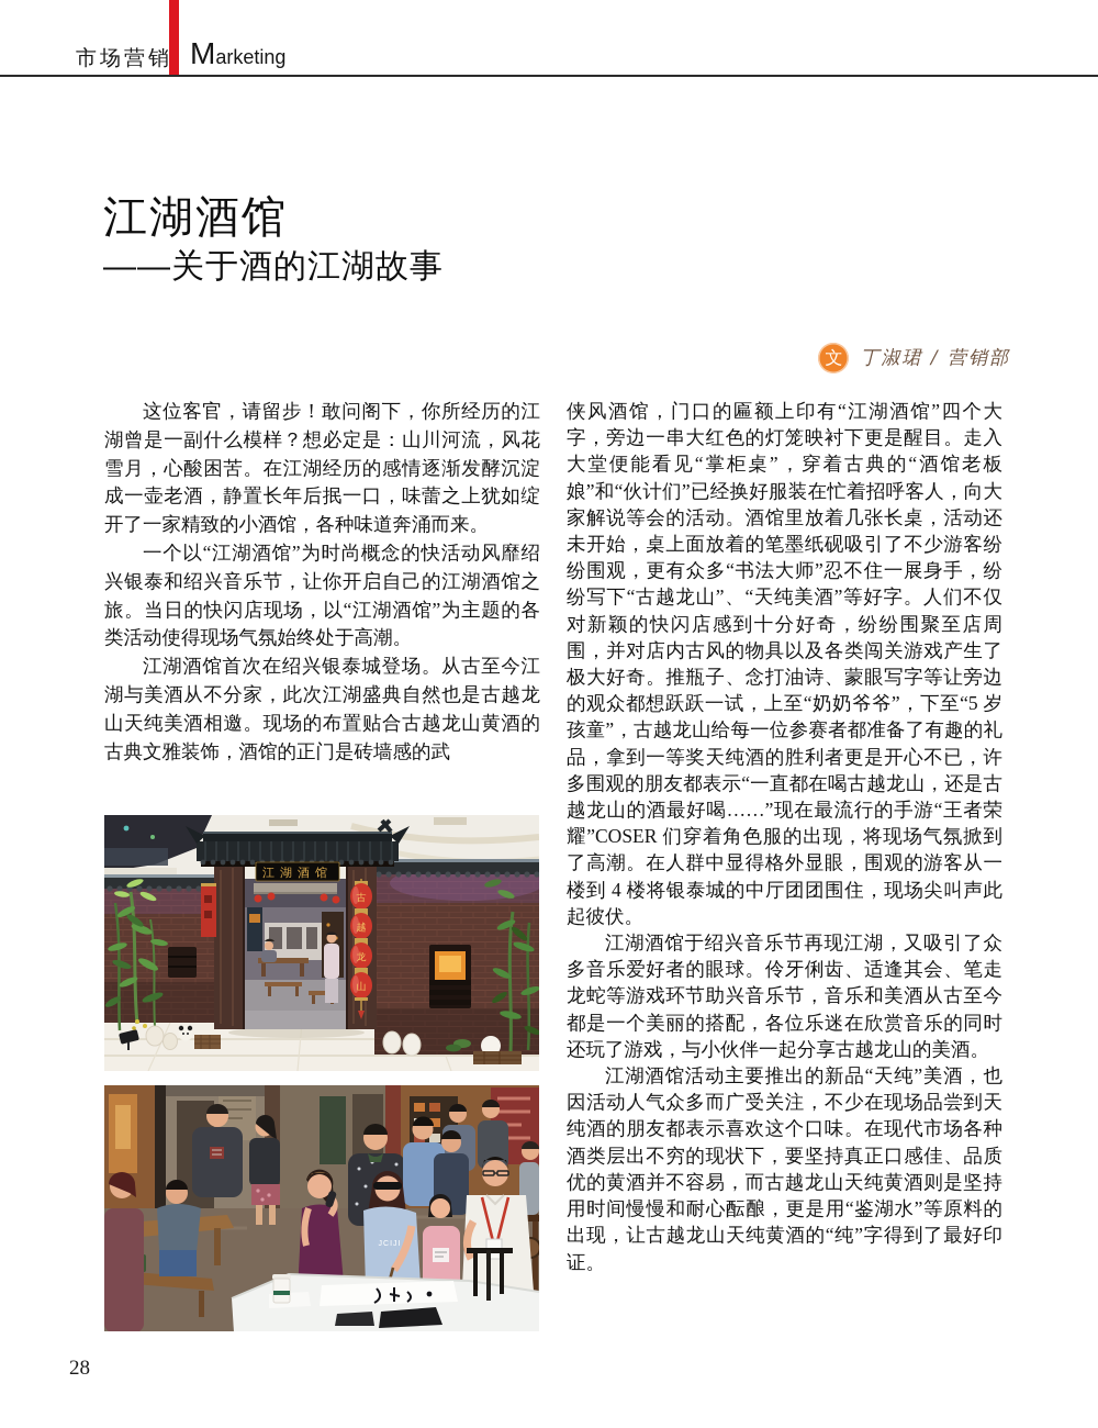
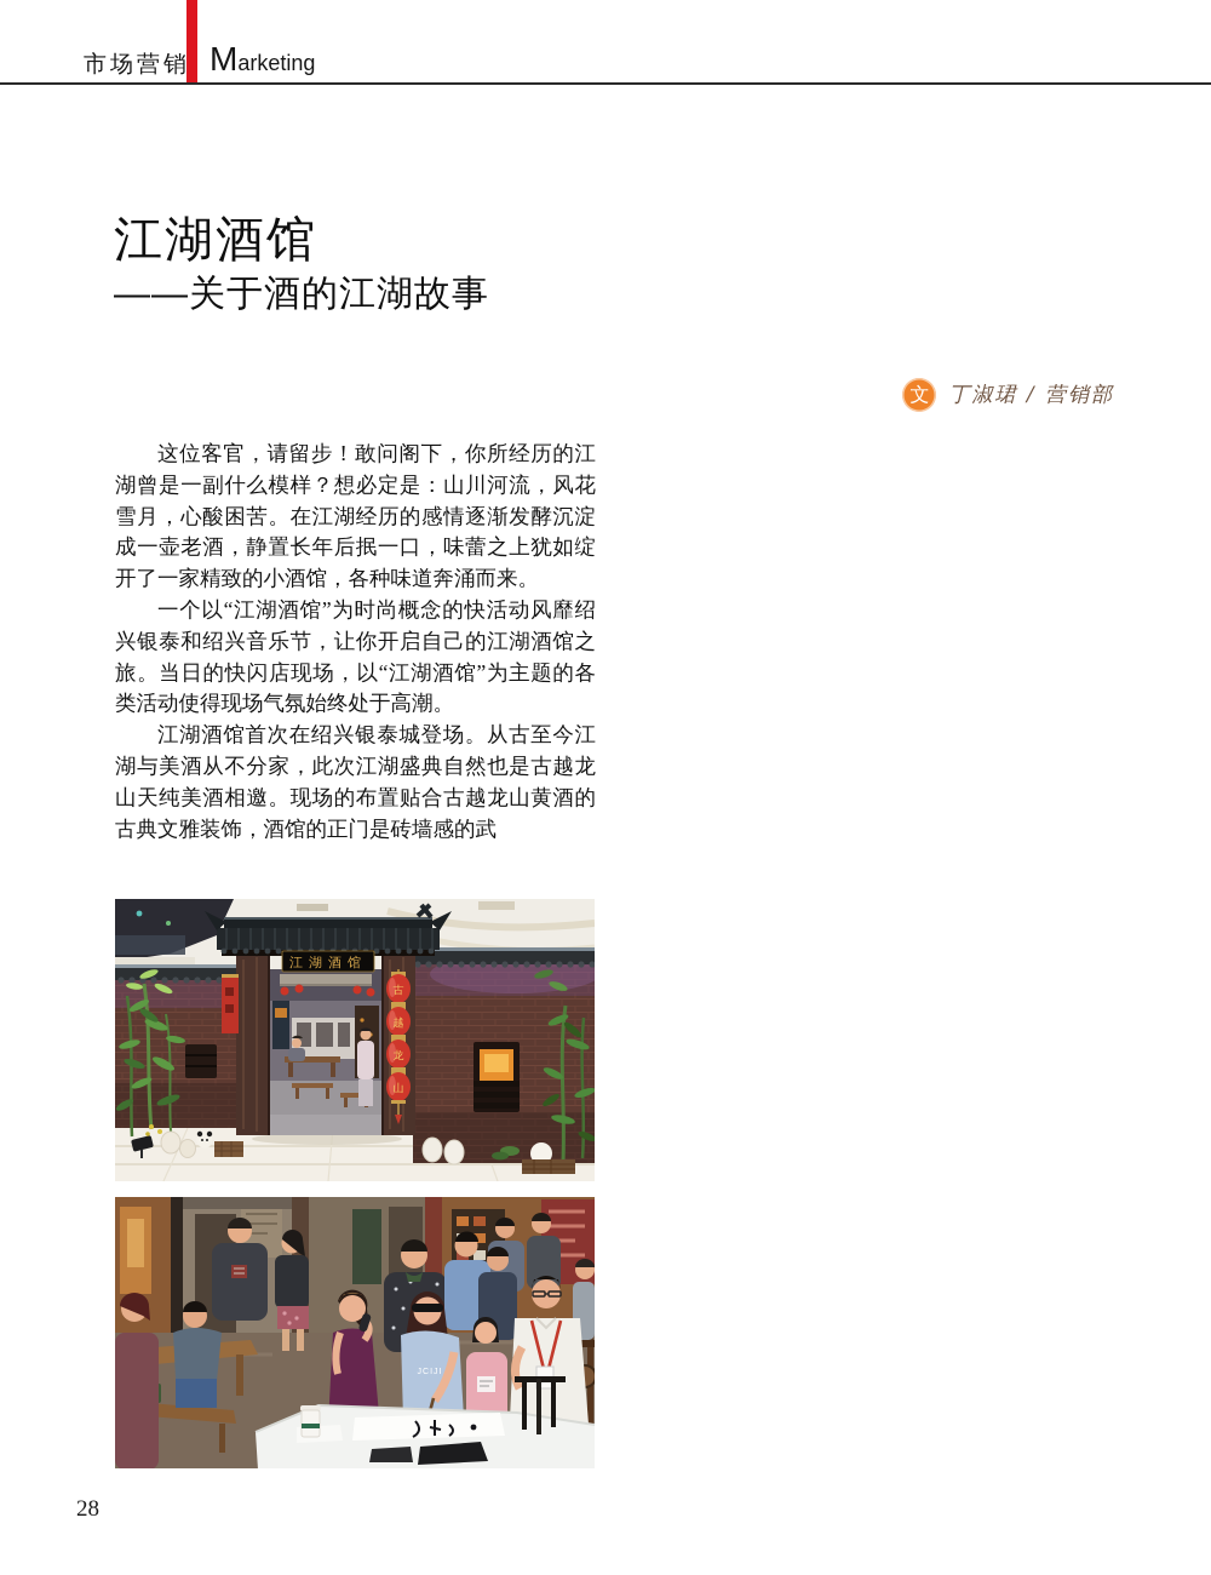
  市场营销
  Marketing
  江湖酒馆
  ——关于酒的江湖故事
  文
  丁淑珺 / 营销部
  这位客官，请留步！敢问阁下，你所经历的江湖曾是一副什么模样？想必定是：山川河流，风花雪月，心酸困苦。在江湖经历的感情逐渐发酵沉淀成一壶老酒，静置长年后抿一口，味蕾之上犹如绽开了一家精致的小酒馆，各种味道奔涌而来。
  一个以“江湖酒馆”为时尚概念的快活动风靡绍兴银泰和绍兴音乐节，让你开启自己的江湖酒馆之旅。当日的快闪店现场，以“江湖酒馆”为主题的各类活动使得现场气氛始终处于高潮。
  江湖酒馆首次在绍兴银泰城登场。从古至今江湖与美酒从不分家，此次江湖盛典自然也是古越龙山天纯美酒相邀。现场的布置贴合古越龙山黄酒的古典文雅装饰，酒馆的正门是砖墙感的武
- 侠风酒馆，门口的匾额上印有“江湖酒馆”四个大字，旁边一串大红色的灯笼映衬下更是醒目。走入大堂便能看见“掌柜桌”，穿着古典的“酒馆老板娘”和“伙计们”已经换好服装在忙着招呼客人，向大家解说等会的活动。酒馆里放着几张长桌，活动还未开始，桌上面放着的笔墨纸砚吸引了不少游客纷纷围观，更有众多“书法大师”忍不住一展身手，纷纷写下“古越龙山”、“天纯美酒”等好字。人们不仅对新颖的快闪店感到十分好奇，纷纷围聚至店周围，并对店内古风的物具以及各类闯关游戏产生了极大好奇。推瓶子、念打油诗、蒙眼写字等让旁边的观众都想跃跃一试，上至“奶奶爷爷”，下至“5 岁孩童”，古越龙山给每一位参赛者都准备了有趣的礼品，拿到一等奖天纯酒的胜利者更是开心不已，许多围观的朋友都表示“一直都在喝古越龙山，还是古越龙山的酒最好喝……”现在最流行的手游“王者荣耀”COSER 们穿着角色服的出现，将现场气氛掀到了高潮。在人群中显得格外显眼，围观的游客从一楼到 4 楼将银泰城的中厅团团围住，现场尖叫声此起彼伏。
- 江湖酒馆于绍兴音乐节再现江湖，又吸引了众多音乐爱好者的眼球。伶牙俐齿、适逢其会、笔走龙蛇等游戏环节助兴音乐节，音乐和美酒从古至今都是一个美丽的搭配，各位乐迷在欣赏音乐的同时还玩了游戏，与小伙伴一起分享古越龙山的美酒。
- 江湖酒馆活动主要推出的新品“天纯”美酒，也因活动人气众多而广受关注，不少在现场品尝到天纯酒的朋友都表示喜欢这个口味。在现代市场各种酒类层出不穷的现状下，要坚持真正口感佳、品质优的黄酒并不容易，而古越龙山天纯黄酒则是坚持用时间慢慢和耐心酝酿，更是用“鉴湖水”等原料的出现，让古越龙山天纯黄酒的“纯”字得到了最好印证。
  江湖酒馆
  古
  越
  龙
  山
  28
